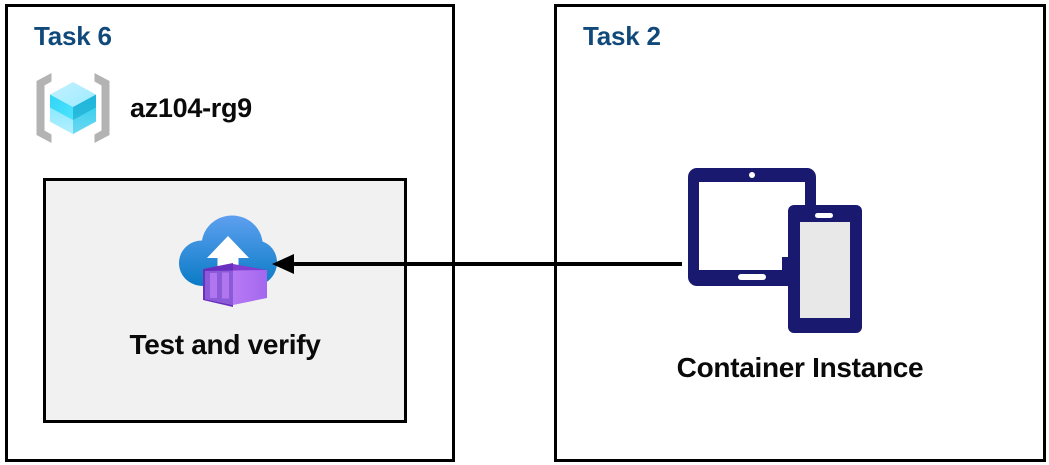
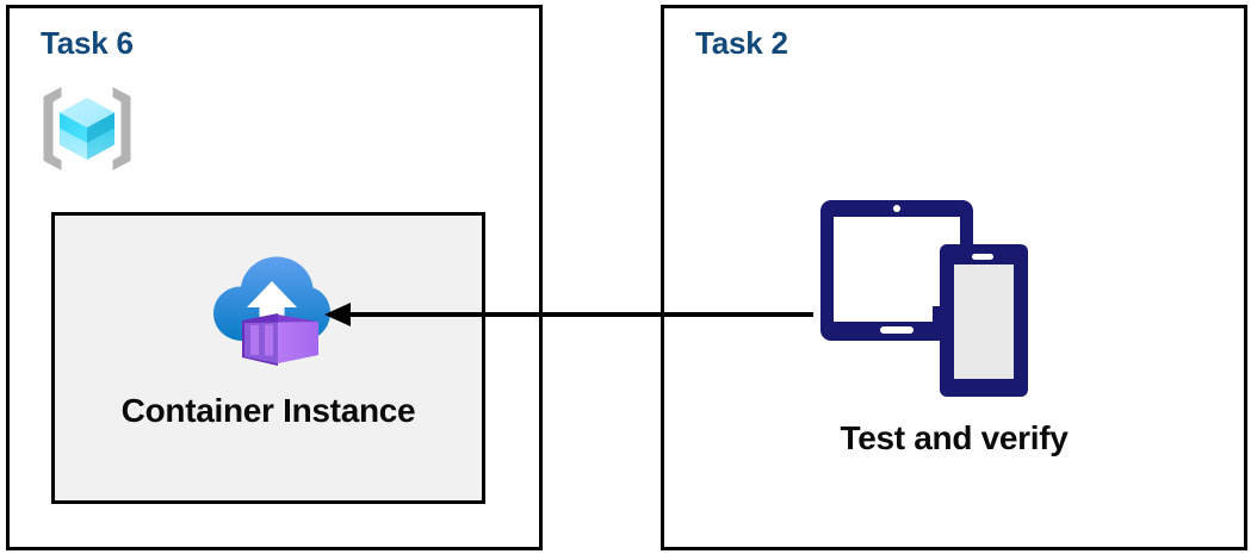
  Task 6
- az104-rg9
- Test and verify
+ Container Instance
  Task 2
- Container Instance
+ Test and verify
